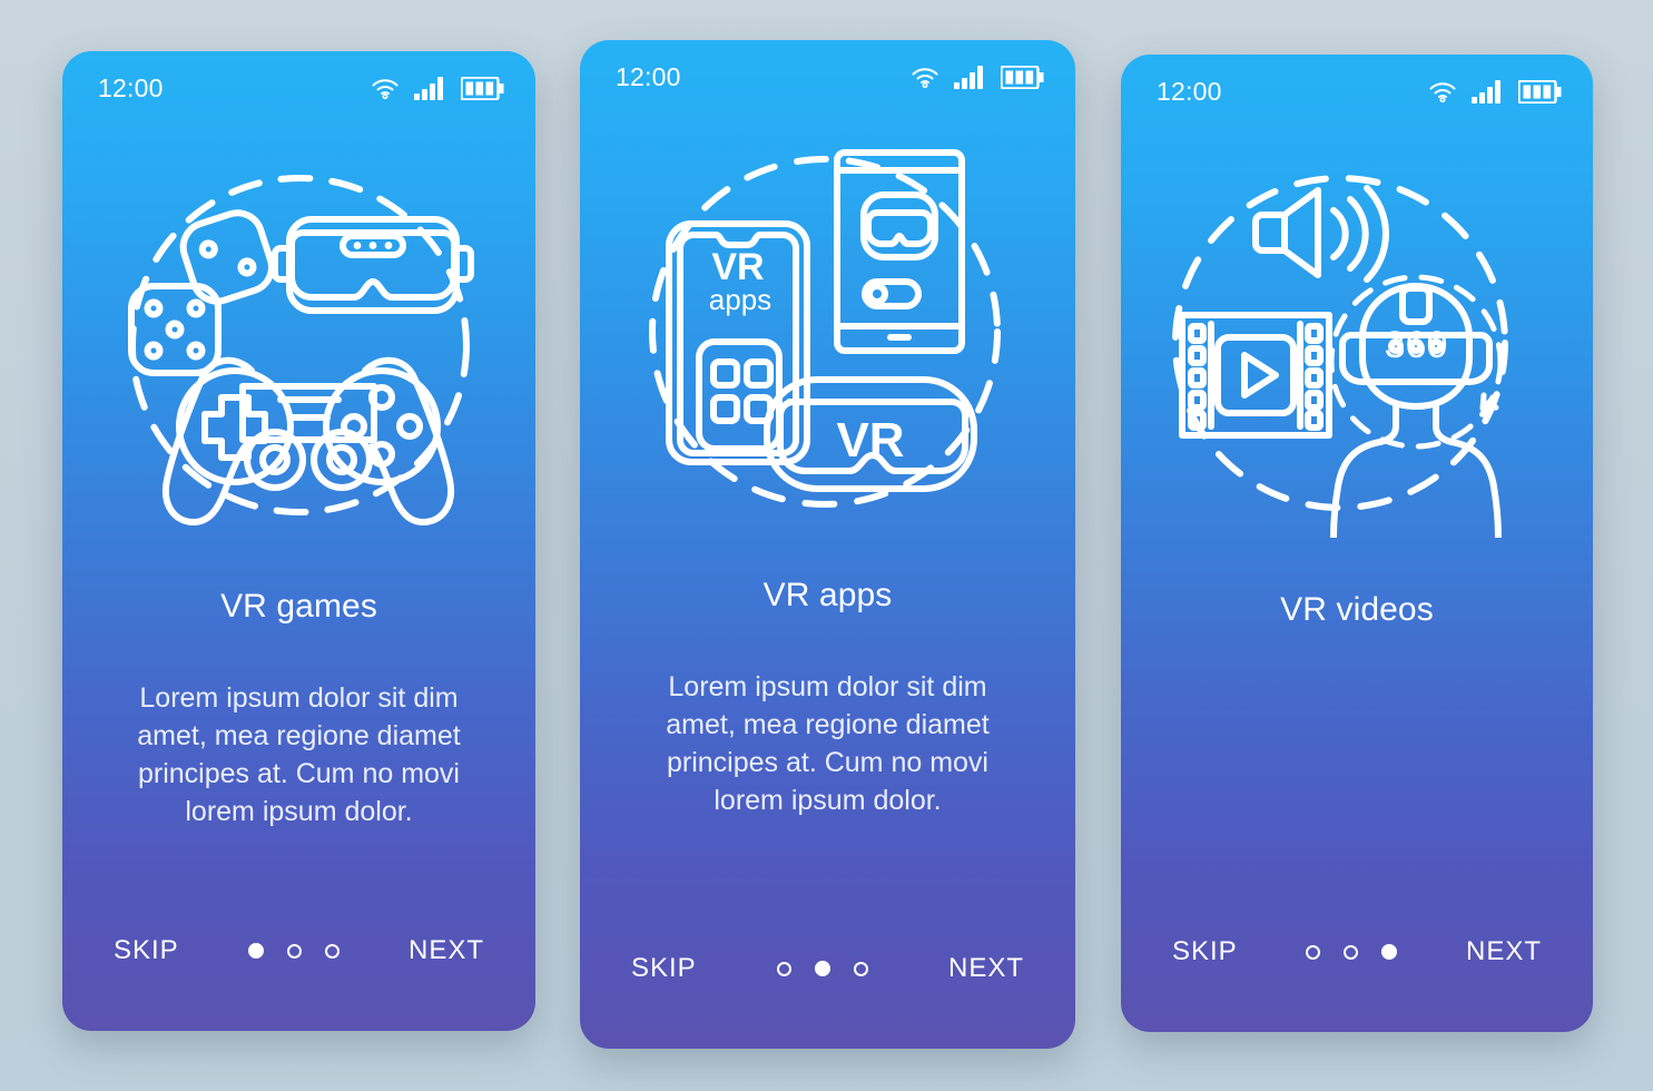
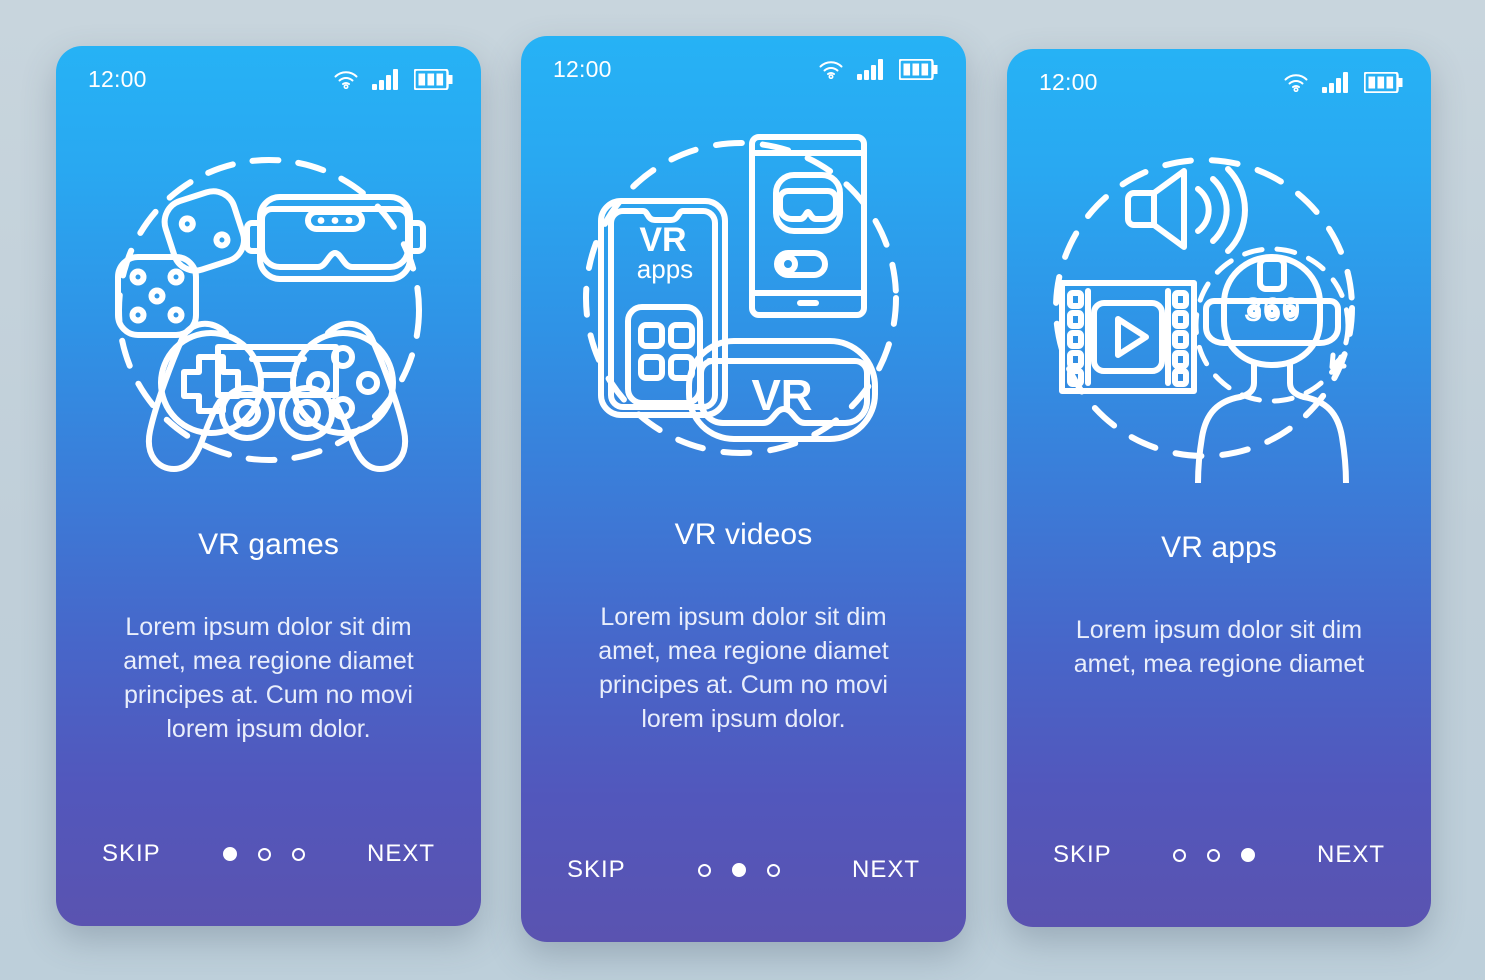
  12:00
  VR games
  Lorem ipsum dolor sit dim amet, mea regione diamet principes at. Cum no movi lorem ipsum dolor.
  SKIP
  NEXT
  12:00
  VR
  apps
  VR
- VR apps
+ VR videos
  Lorem ipsum dolor sit dim amet, mea regione diamet principes at. Cum no movi lorem ipsum dolor.
  SKIP
  NEXT
  12:00
  360
- VR videos
+ VR apps
+ Lorem ipsum dolor sit dim amet, mea regione diamet
  SKIP
  NEXT
